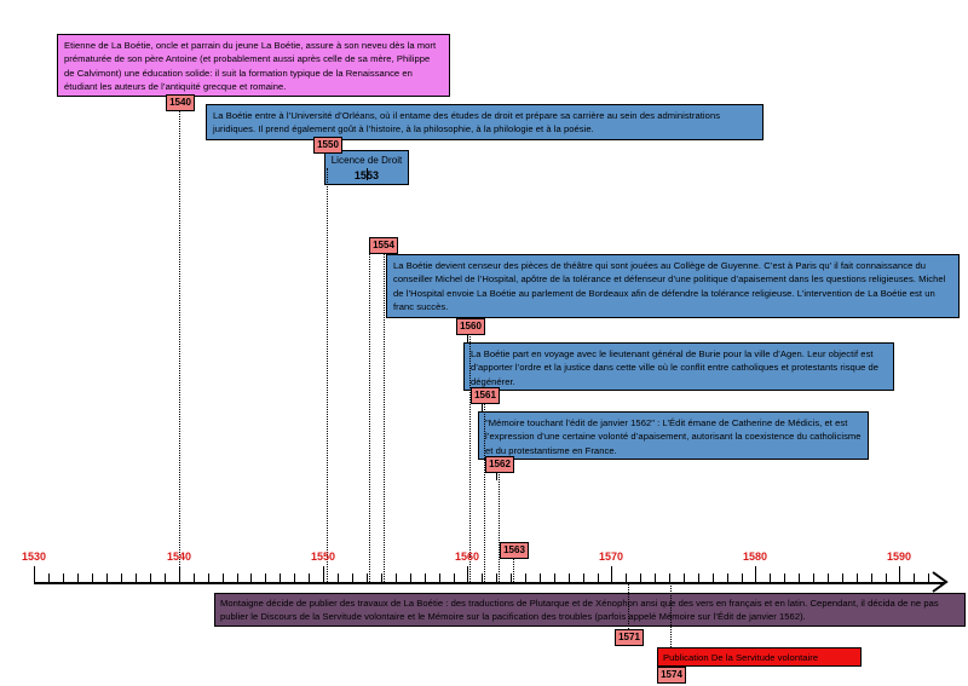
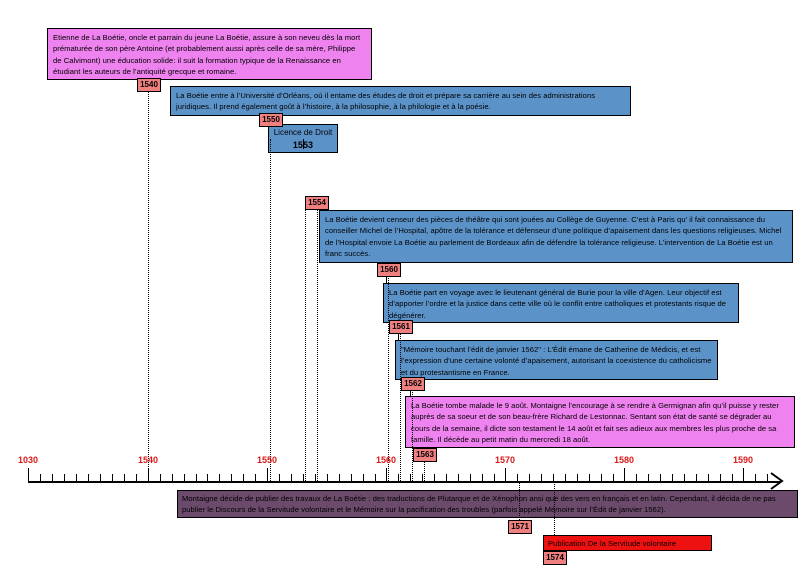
  Etienne de La Boétie, oncle et parrain du jeune La Boétie, assure à son neveu dès la mort prématurée de son père Antoine (et probablement aussi après celle de sa mère, Philippe de Calvimont) une éducation solide: il suit la formation typique de la Renaissance en étudiant les auteurs de l’antiquité grecque et romaine.
  1540
  La Boétie entre à l’Université d’Orléans, où il entame des études de droit et prépare sa carrière au sein des administrations juridiques. Il prend également goût à l’histoire, à la philosophie, à la philologie et à la poésie.
  1550
  Licence de Droit
  1553
  1554
  La Boétie devient censeur des pièces de théâtre qui sont jouées au Collège de Guyenne. C’est à Paris qu’ il fait connaissance du conseiller Michel de l’Hospital, apôtre de la tolérance et défenseur d’une politique d’apaisement dans les questions religieuses. Michel de l’Hospital envoie La Boétie au parlement de Bordeaux afin de défendre la tolérance religieuse. L’intervention de La Boétie est un franc succès.
  1560
  La Boétie part en voyage avec le lieutenant général de Burie pour la ville d’Agen. Leur objectif est d’apporter l’ordre et la justice dans cette ville où le conflit entre catholiques et protestants risque de dégénérer.
  1561
  "Mémoire touchant l’édit de janvier 1562" : L’Édit émane de Catherine de Médicis, et est l’expression d’une certaine volonté d’apaisement, autorisant la coexistence du catholicisme et du protestantisme en France.
  1562
+ La Boétie tombe malade le 9 août. Montaigne l’encourage à se rendre à Germignan afin qu’il puisse y rester auprès de sa soeur et de son beau-frère Richard de Lestonnac. Sentant son état de santé se dégrader au cours de la semaine, il dicte son testament le 14 août et fait ses adieux aux membres les plus proche de sa famille. Il décède au petit matin du mercredi 18 août.
  1563
- 1530
+ 1030
  1540
  1550
  1560
  1570
  1580
  1590
  Montaigne décide de publier des travaux de La Boétie : des traductions de Plutarque et de Xénophon ansi que des vers en français et en latin. Cependant, il décida de ne pas publier le Discours de la Servitude volontaire et le Mémoire sur la pacification des troubles (parfois appelé Mémoire sur l’Édit de janvier 1562).
  1571
  Publication De la Servitude volontaire
  1574
